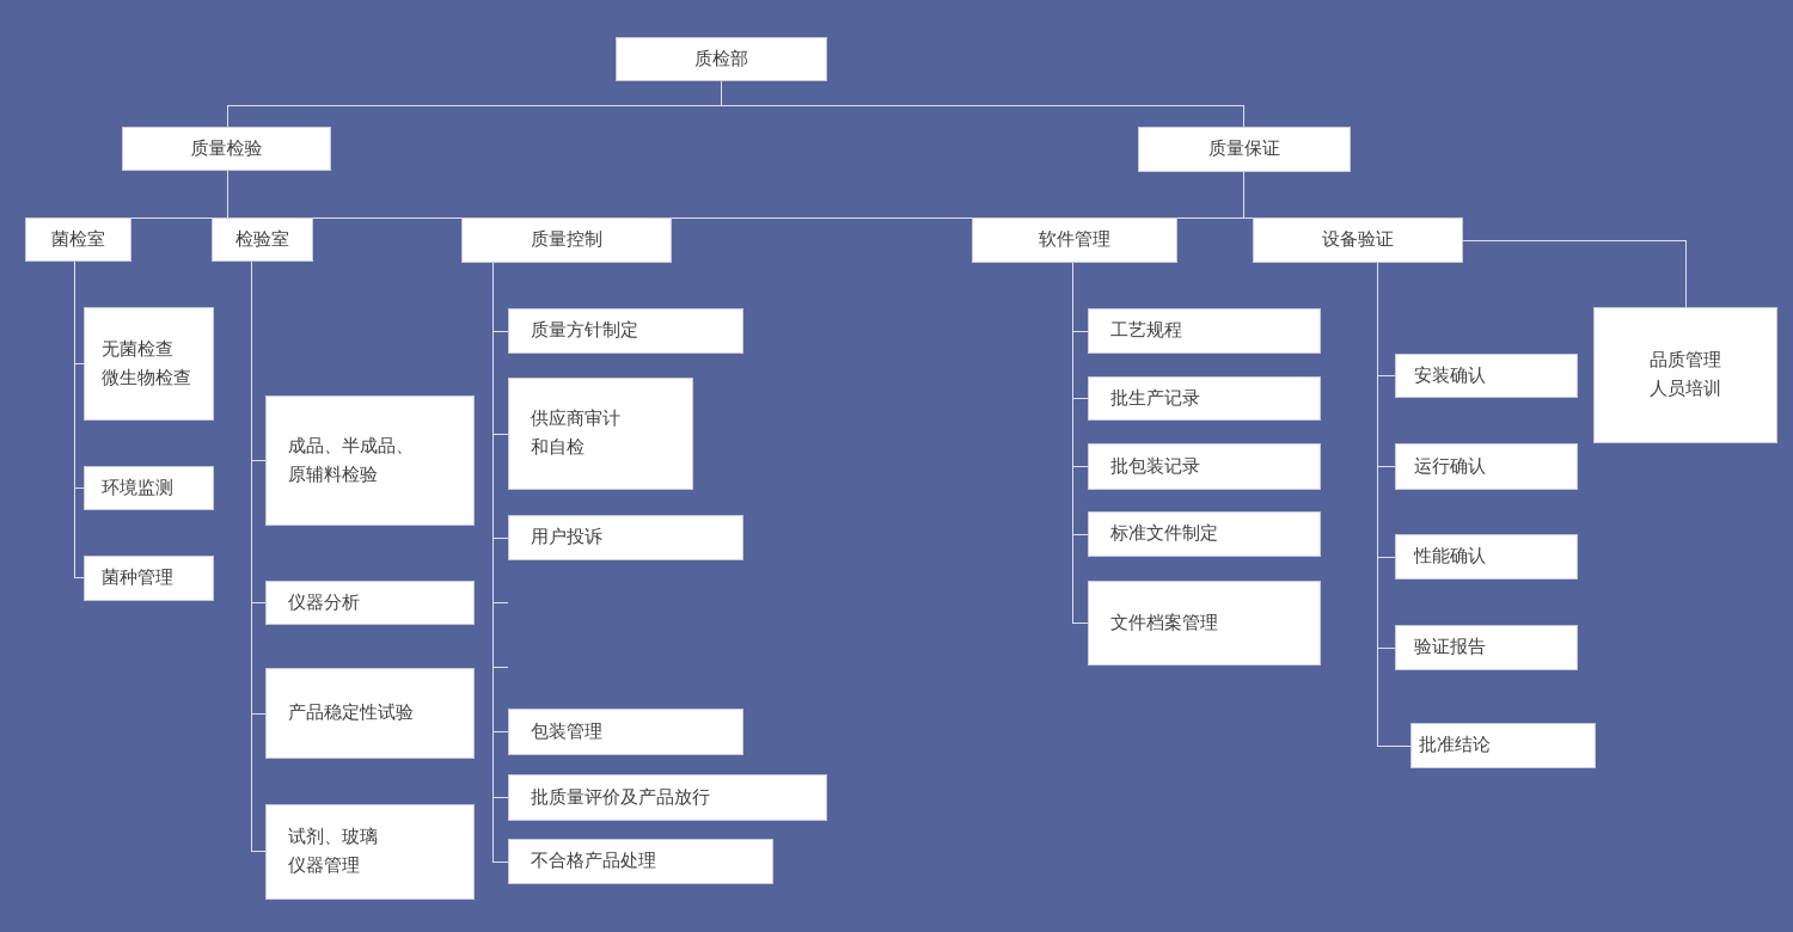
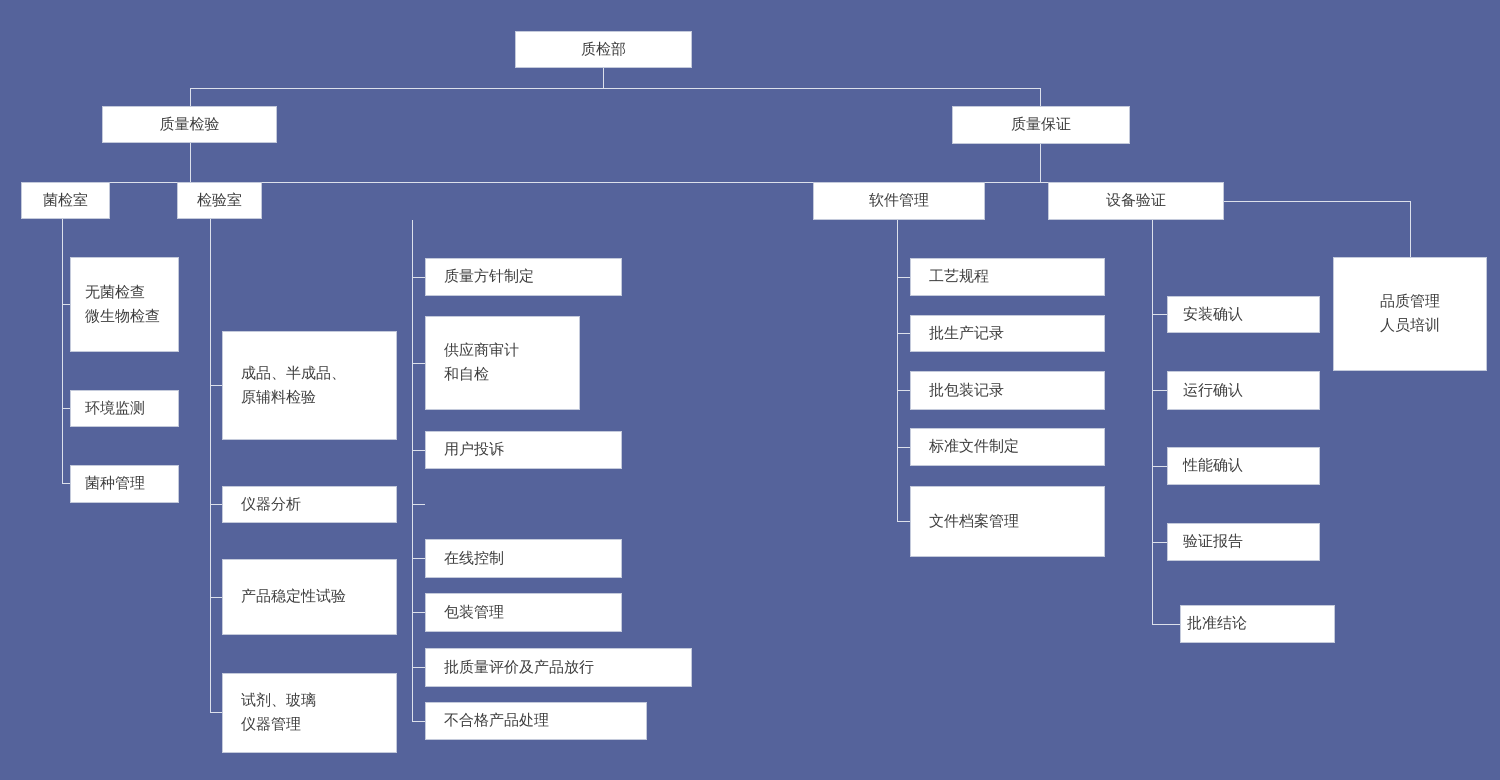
  质检部
  质量检验
  质量保证
  菌检室
  检验室
- 质量控制
  软件管理
  设备验证
  品质管理
  人员培训
  无菌检查
  微生物检查
  环境监测
  菌种管理
  成品、半成品、
  原辅料检验
  仪器分析
  产品稳定性试验
  试剂、玻璃
  仪器管理
  质量方针制定
  供应商审计
  和自检
  用户投诉
+ 在线控制
  包装管理
  批质量评价及产品放行
  不合格产品处理
  工艺规程
  批生产记录
  批包装记录
  标准文件制定
  文件档案管理
  安装确认
  运行确认
  性能确认
  验证报告
  批准结论
